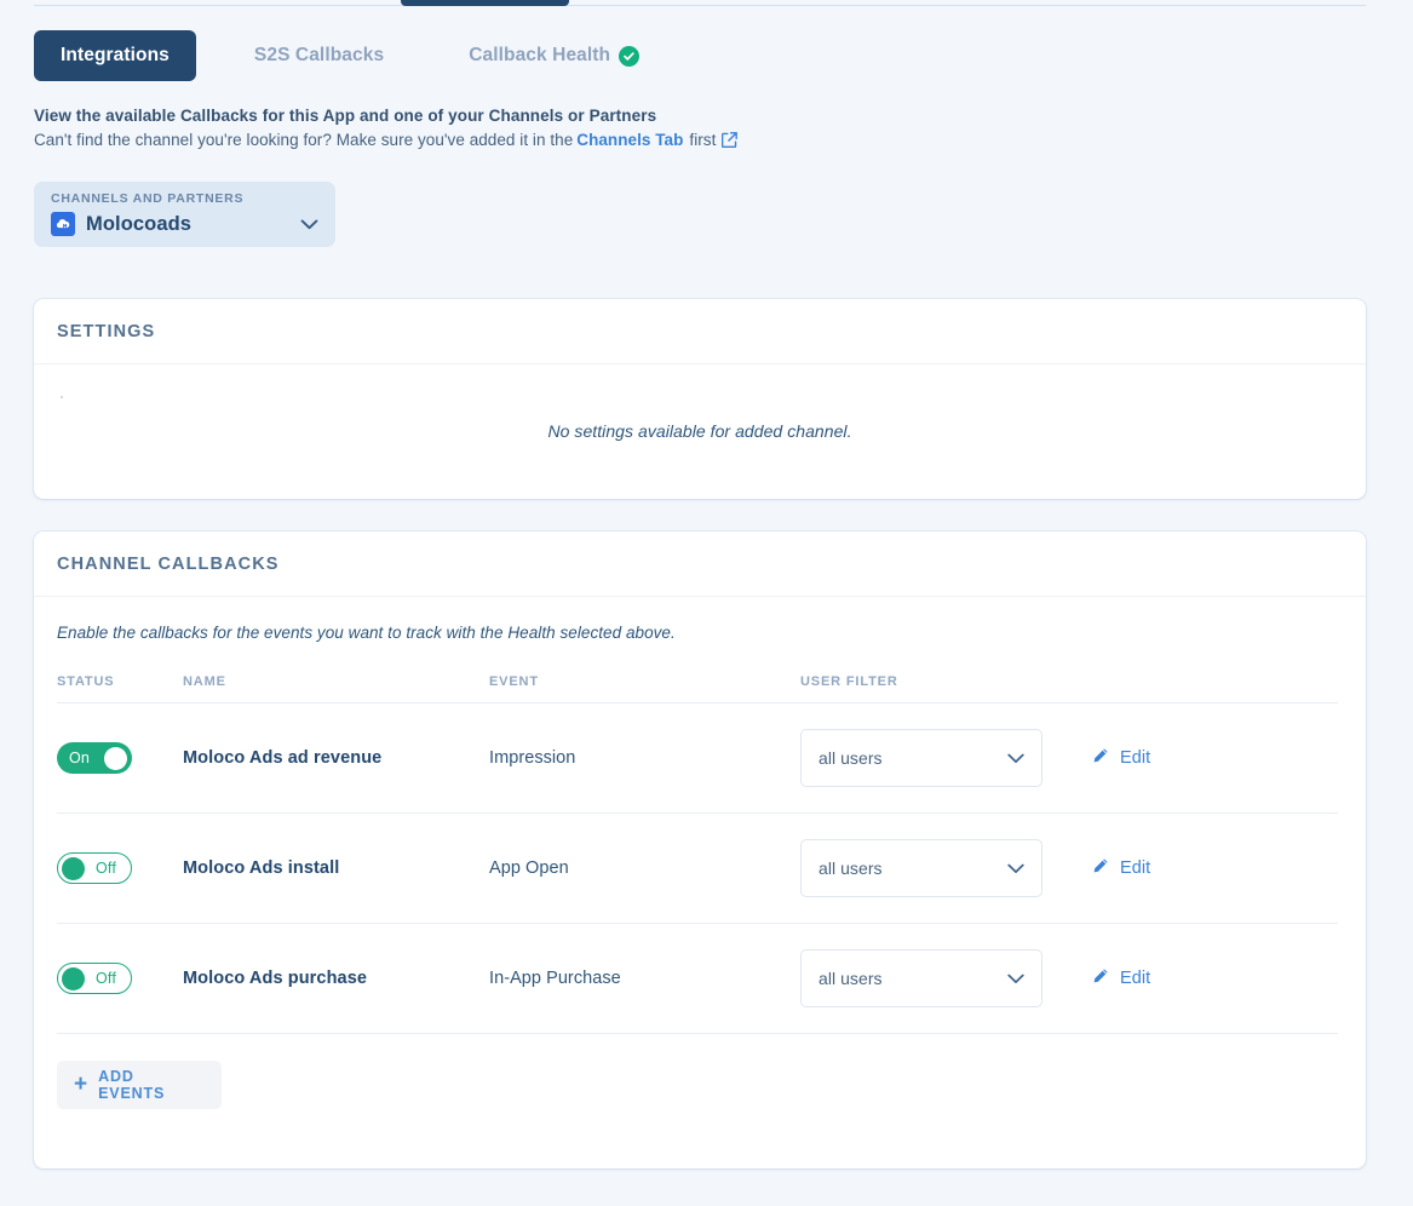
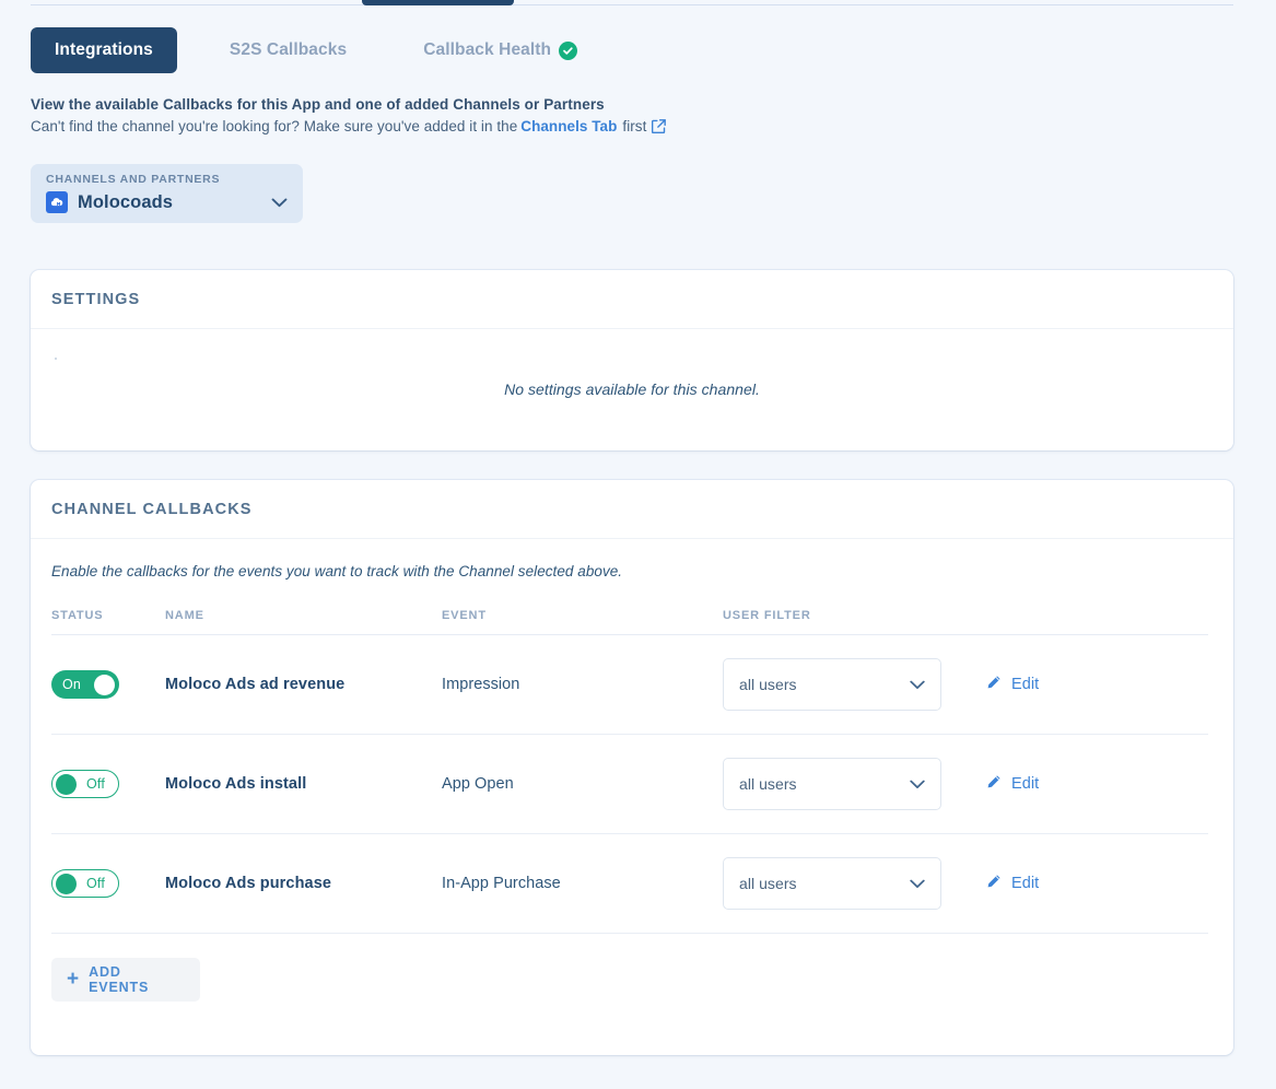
  Integrations
  S2S Callbacks
  Callback Health
- View the available Callbacks for this App and one of your Channels or Partners
+ View the available Callbacks for this App and one of added Channels or Partners
  Can't find the channel you're looking for? Make sure you've added it in the
  Channels Tab
  first
  CHANNELS AND PARTNERS
  Molocoads
  SETTINGS
- No settings available for added channel.
+ No settings available for this channel.
  CHANNEL CALLBACKS
- Enable the callbacks for the events you want to track with the Health selected above.
+ Enable the callbacks for the events you want to track with the Channel selected above.
  STATUS	NAME	EVENT	USER FILTER
  On	Moloco Ads ad revenue	Impression	all users	Edit
  Off	Moloco Ads install	App Open	all users	Edit
  Off	Moloco Ads purchase	In-App Purchase	all users	Edit
  +
  ADD EVENTS
